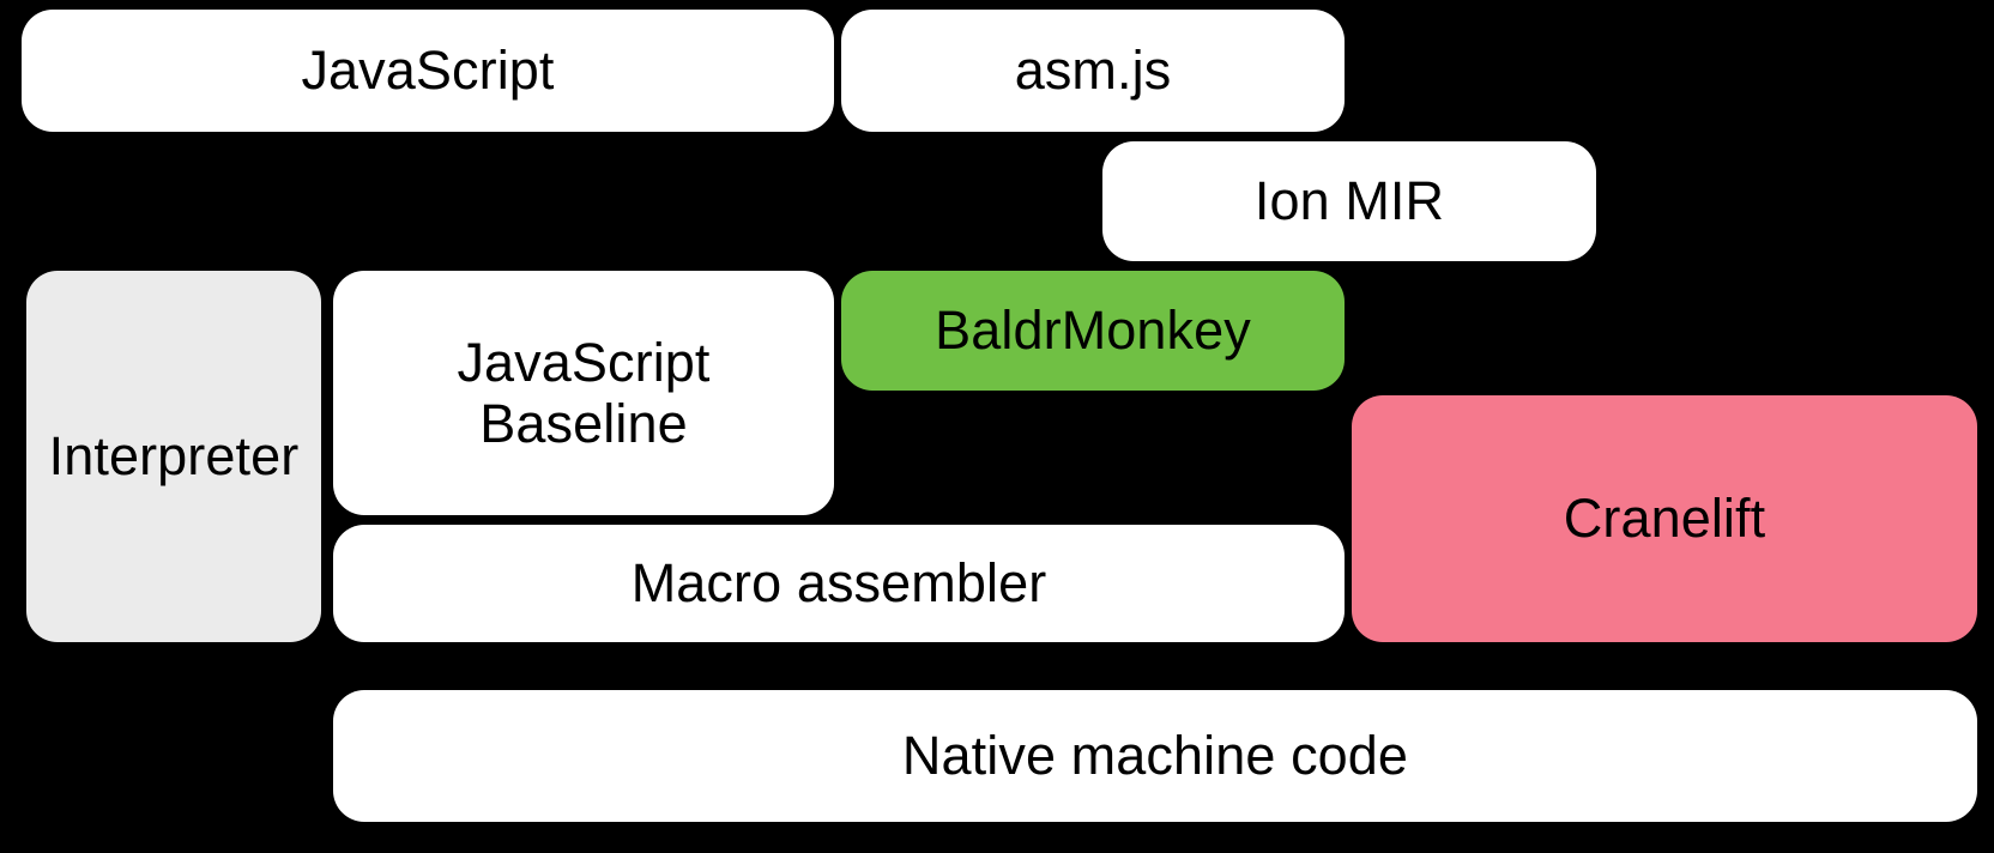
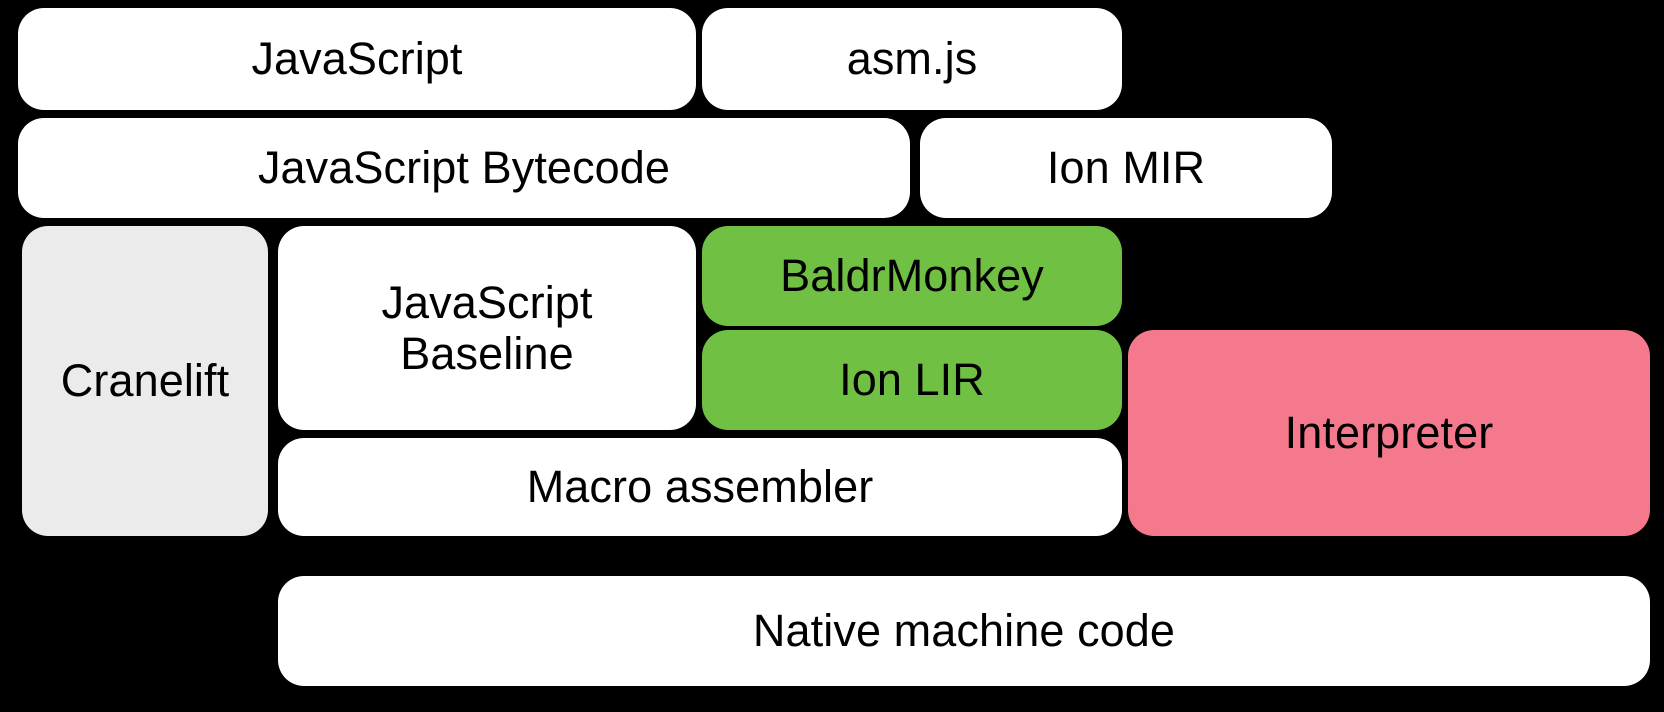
  JavaScript
  asm.js
+ JavaScript Bytecode
  Ion MIR
- Interpreter
+ Cranelift
  JavaScript
  Baseline
  BaldrMonkey
+ Ion LIR
- Cranelift
+ Interpreter
  Macro assembler
  Native machine code
